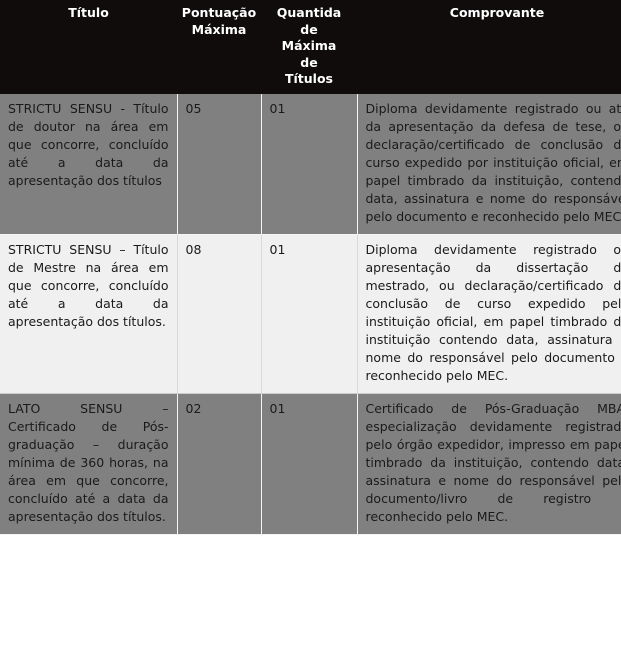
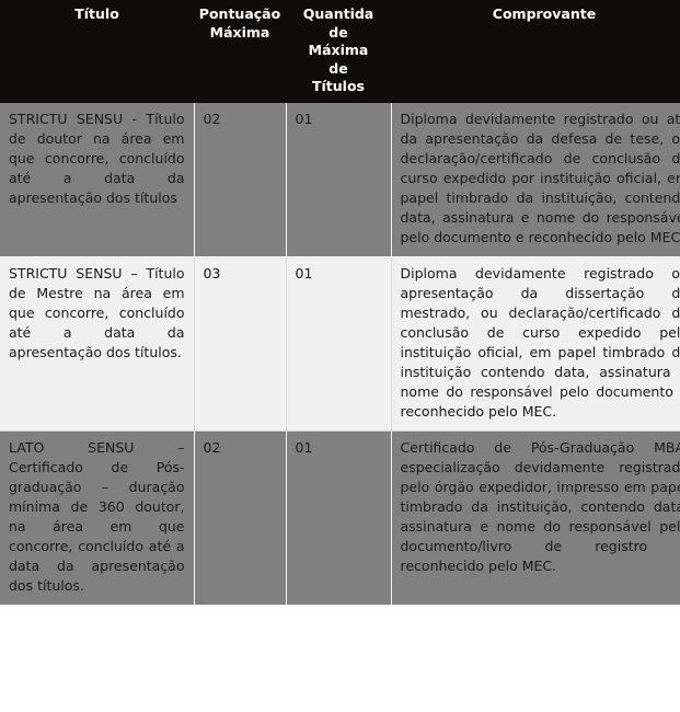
  Título	Pontuação Máxima	Quantida de Máxima de Títulos	Comprovante
- STRICTU SENSU - Título de doutor na área em que concorre, concluído até a data da apresentação dos títulos	05	01	Diploma devidamente registrado ou at da apresentação da defesa de tese, o declaração/certificado de conclusão d curso expedido por instituição oficial, e papel timbrado da instituição, contend data, assinatura e nome do responsáv pelo documento e reconhecido pelo MEC
+ STRICTU SENSU - Título de doutor na área em que concorre, concluído até a data da apresentação dos títulos	02	01	Diploma devidamente registrado ou at da apresentação da defesa de tese, o declaração/certificado de conclusão d curso expedido por instituição oficial, e papel timbrado da instituição, contend data, assinatura e nome do responsáv pelo documento e reconhecido pelo MEC
- STRICTU SENSU – Título de Mestre na área em que concorre, concluído até a data da apresentação dos títulos.	08	01	Diploma devidamente registrado o apresentação da dissertação d mestrado, ou declaração/certificado d conclusão de curso expedido pel instituição oficial, em papel timbrado d instituição contendo data, assinatura nome do responsável pelo documento reconhecido pelo MEC.
+ STRICTU SENSU – Título de Mestre na área em que concorre, concluído até a data da apresentação dos títulos.	03	01	Diploma devidamente registrado o apresentação da dissertação d mestrado, ou declaração/certificado d conclusão de curso expedido pel instituição oficial, em papel timbrado d instituição contendo data, assinatura nome do responsável pelo documento reconhecido pelo MEC.
- LATO SENSU – Certificado de Pós-graduação – duração mínima de 360 horas, na área em que concorre, concluído até a data da apresentação dos títulos.	02	01	Certificado de Pós-Graduação MB especialização devidamente registrad pelo órgão expedidor, impresso em pap timbrado da instituição, contendo dat assinatura e nome do responsável pel documento/livro de registro reconhecido pelo MEC.
+ LATO SENSU – Certificado de Pós-graduação – duração mínima de 360 doutor, na área em que concorre, concluído até a data da apresentação dos títulos.	02	01	Certificado de Pós-Graduação MB especialização devidamente registrad pelo órgão expedidor, impresso em pap timbrado da instituição, contendo dat assinatura e nome do responsável pel documento/livro de registro reconhecido pelo MEC.
